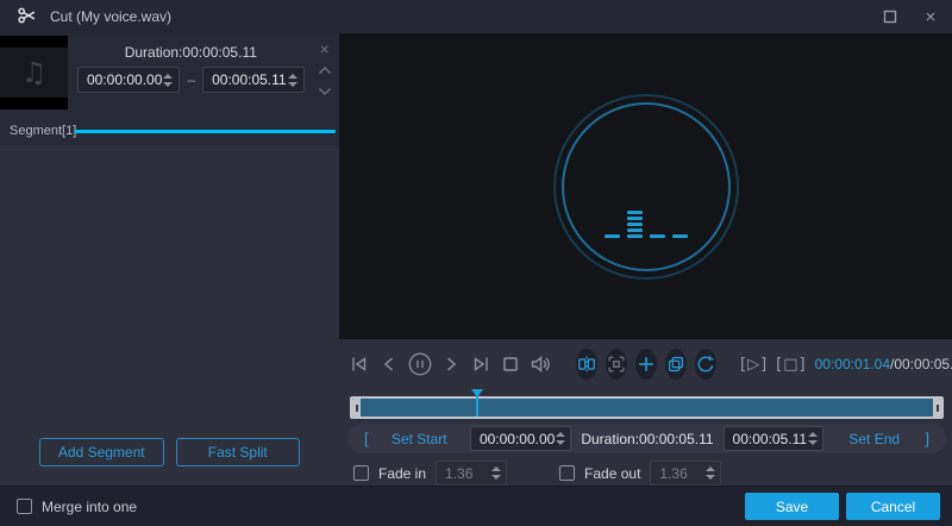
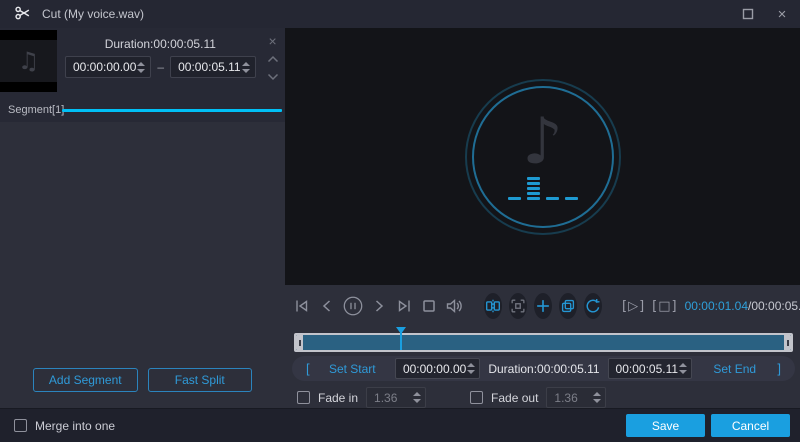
  Cut (My voice.wav)
  ×
  ♫
  Duration:00:00:05.11
  00:00:00.00
  –
  00:00:05.11
  ×
  Segment[1
  Add Segment
  Fast Split
+ ♪
  [▷]
  [□]
  00:00:01.04/00:00:05
  [
  Set Start
  00:00:00.00
  Duration:00:00:05.11
  00:00:05.11
  Set End
  ]
  Fade in
  1.36
  Fade out
  1.36
  Merge into one
  Save
  Cancel
